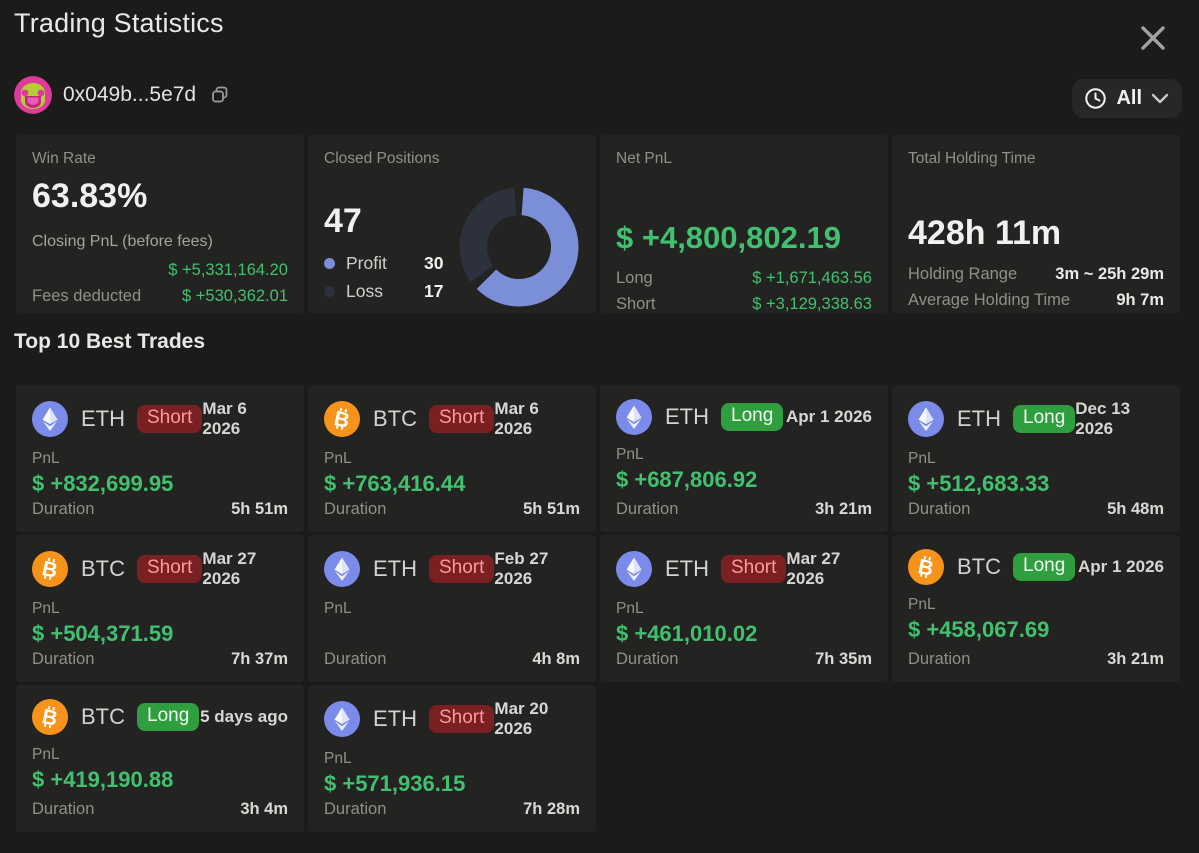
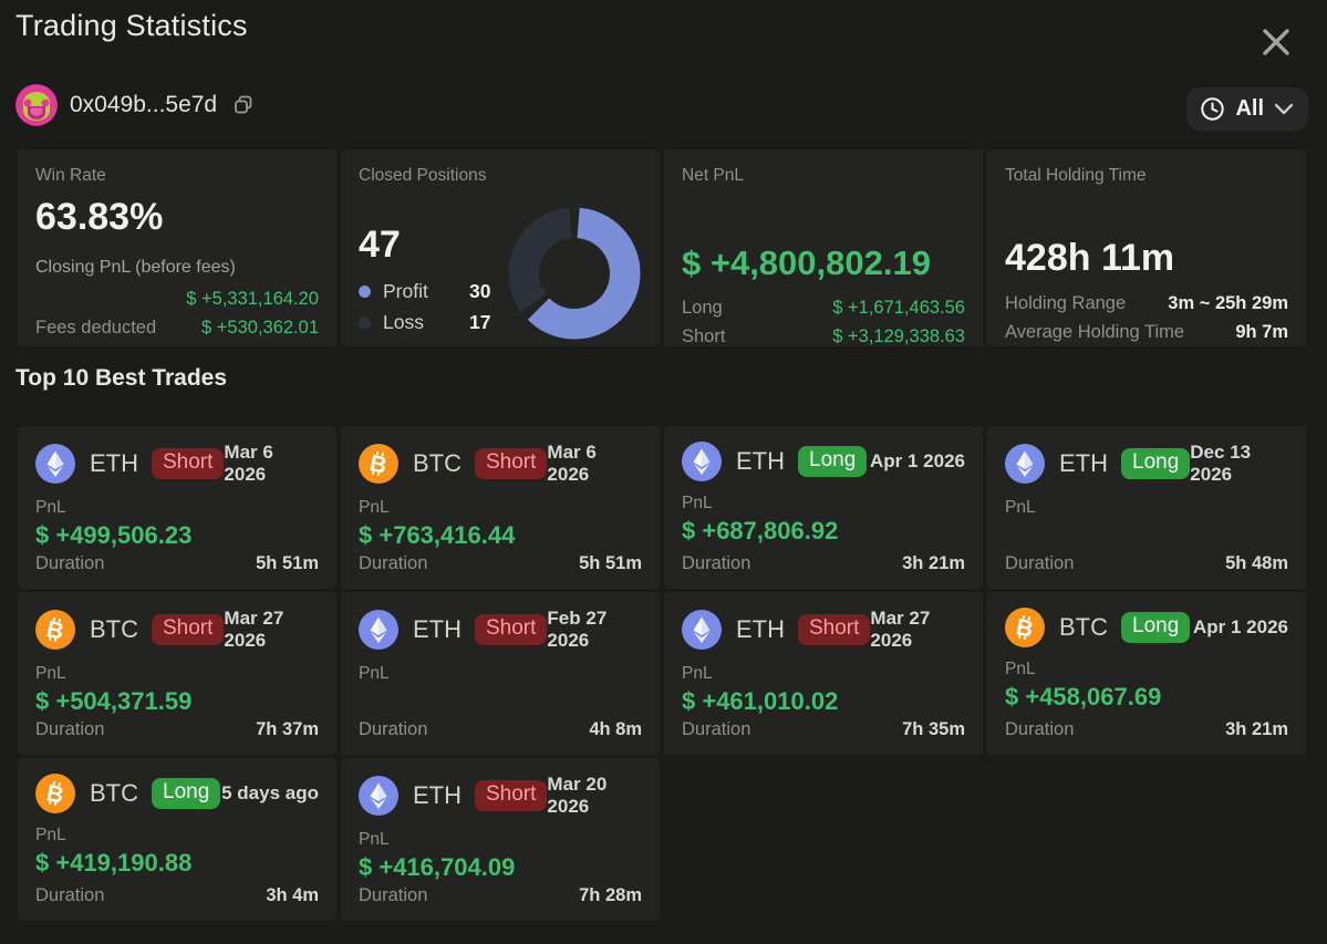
  Trading Statistics
  0x049b...5e7d
  All
  Win Rate
  63.83%
  Closing PnL (before fees)
  $ +5,331,164.20
  Fees deducted
  $ +530,362.01
  Closed Positions
  47
  Profit
  30
  Loss
  17
  Net PnL
  $ +4,800,802.19
  Long
  $ +1,671,463.56
  Short
  $ +3,129,338.63
  Total Holding Time
  428h 11m
  Holding Range
  3m ~ 25h 29m
  Average Holding Time
  9h 7m
  Top 10 Best Trades
  ETH
  Short
  Mar 6 2026
  PnL
- $ +832,699.95
+ $ +499,506.23
  Duration
  5h 51m
  BTC
  Short
  Mar 6 2026
  PnL
  $ +763,416.44
  Duration
  5h 51m
  ETH
  Long
  Apr 1 2026
  PnL
  $ +687,806.92
  Duration
  3h 21m
  ETH
  Long
  Dec 13 2026
  PnL
- $ +512,683.33
  Duration
  5h 48m
  BTC
  Short
  Mar 27 2026
  PnL
  $ +504,371.59
  Duration
  7h 37m
  ETH
  Short
  Feb 27 2026
  PnL
  Duration
  4h 8m
  ETH
  Short
  Mar 27 2026
  PnL
  $ +461,010.02
  Duration
  7h 35m
  BTC
  Long
  Apr 1 2026
  PnL
  $ +458,067.69
  Duration
  3h 21m
  BTC
  Long
  5 days ago
  PnL
  $ +419,190.88
  Duration
  3h 4m
  ETH
  Short
  Mar 20 2026
  PnL
- $ +571,936.15
+ $ +416,704.09
  Duration
  7h 28m
